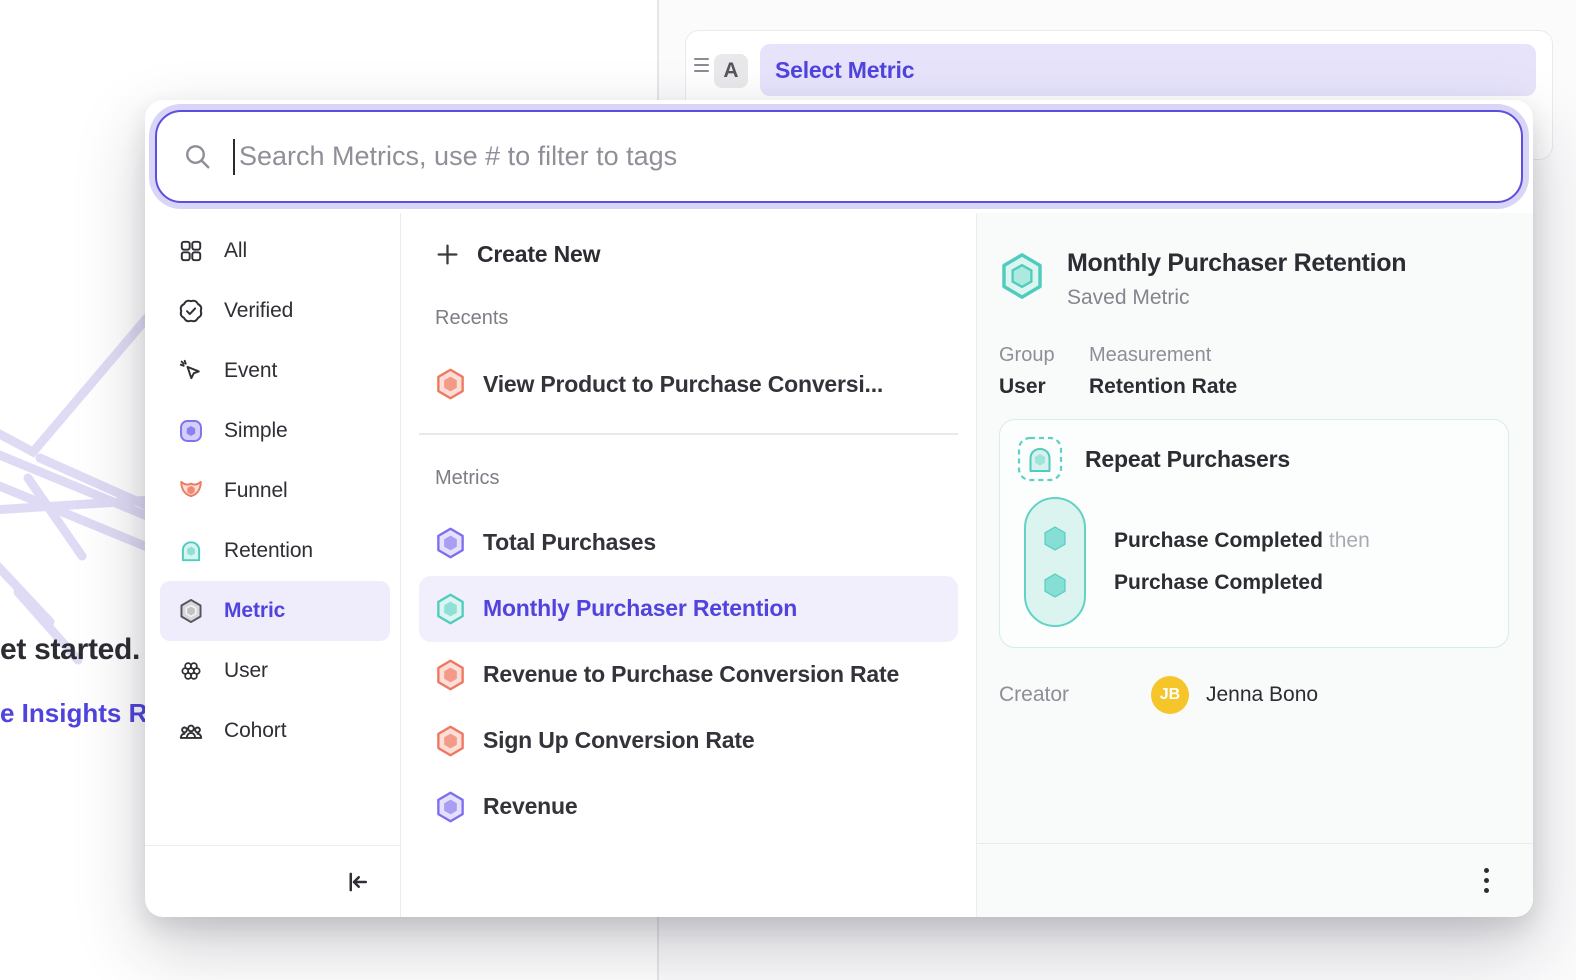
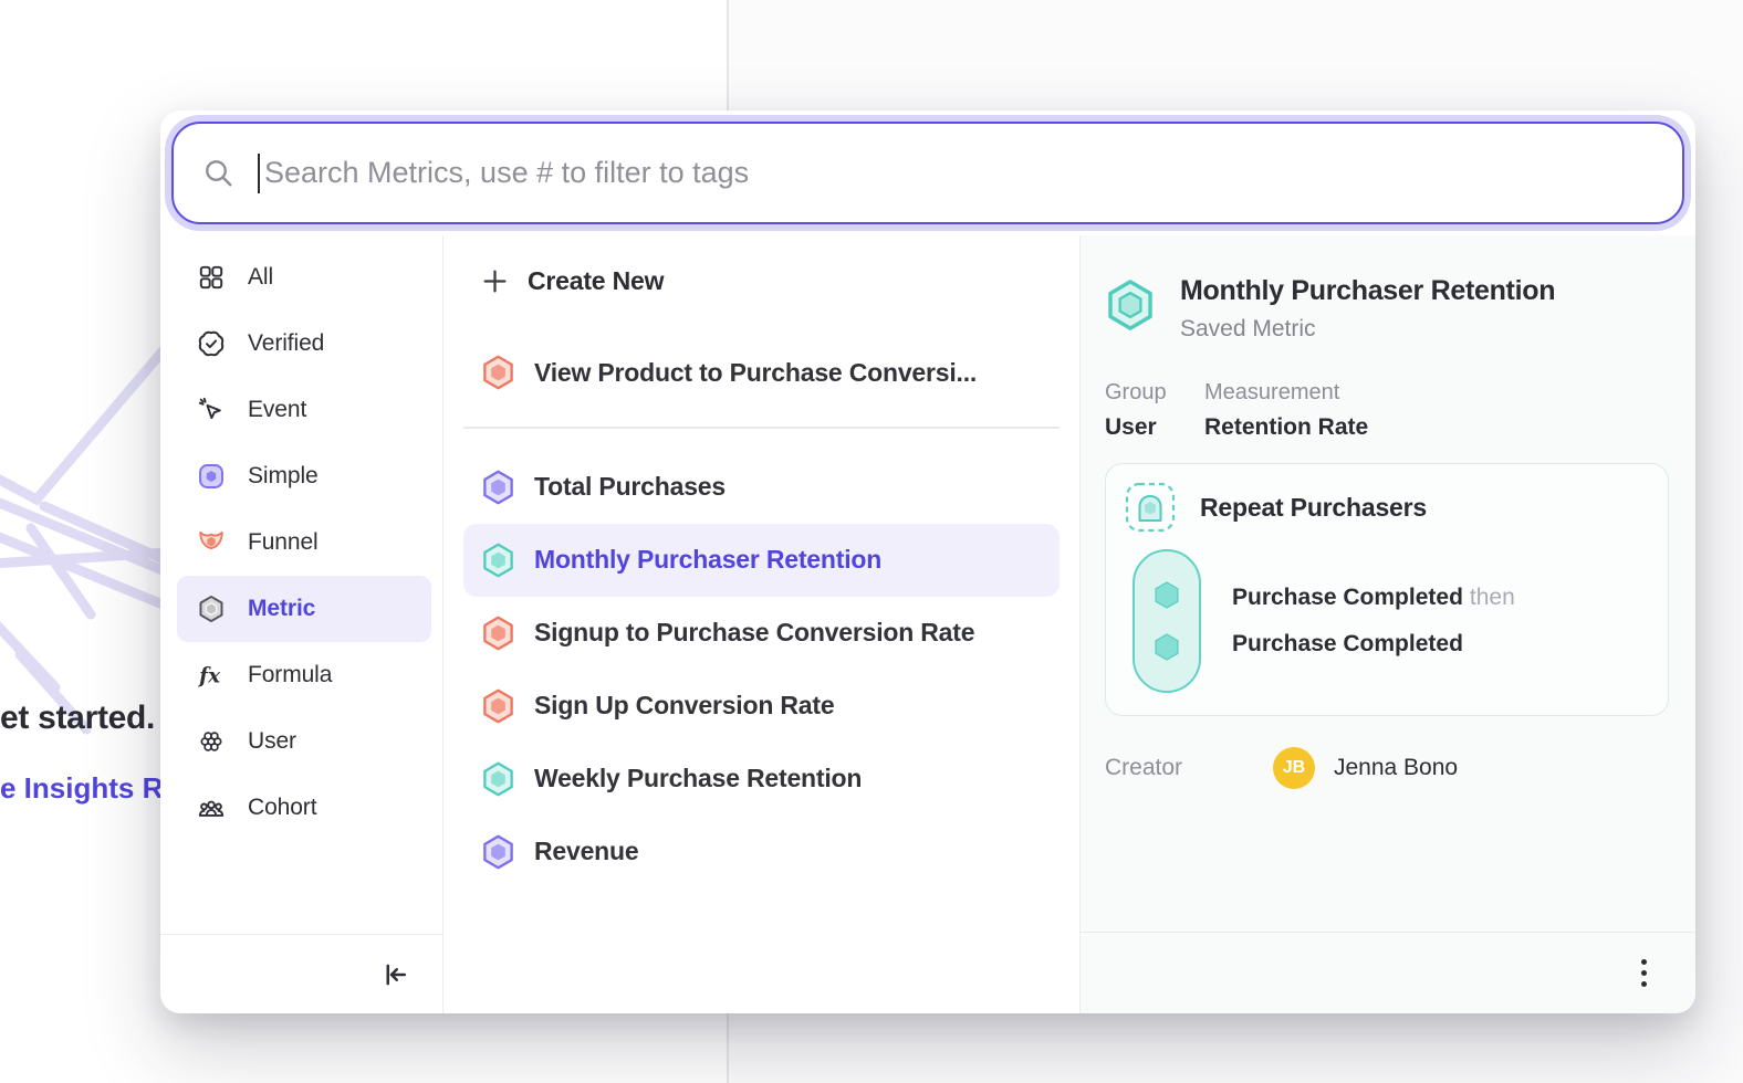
  et started.
  e Insights R
- A
- Select Metric
  Search Metrics, use # to filter to tags
  All
  Verified
  Event
  Simple
  Funnel
- Retention
  Metric
+ fx
+ Formula
  User
  Cohort
  Create New
- Recents
  View Product to Purchase Conversi...
- Metrics
  Total Purchases
  Monthly Purchaser Retention
- Revenue to Purchase Conversion Rate
+ Signup to Purchase Conversion Rate
  Sign Up Conversion Rate
+ Weekly Purchase Retention
  Revenue
  Monthly Purchaser Retention
  Saved Metric
  Group
  User
  Measurement
  Retention Rate
  Repeat Purchasers
  Purchase Completed then
  Purchase Completed
  Creator
  JB
  Jenna Bono
